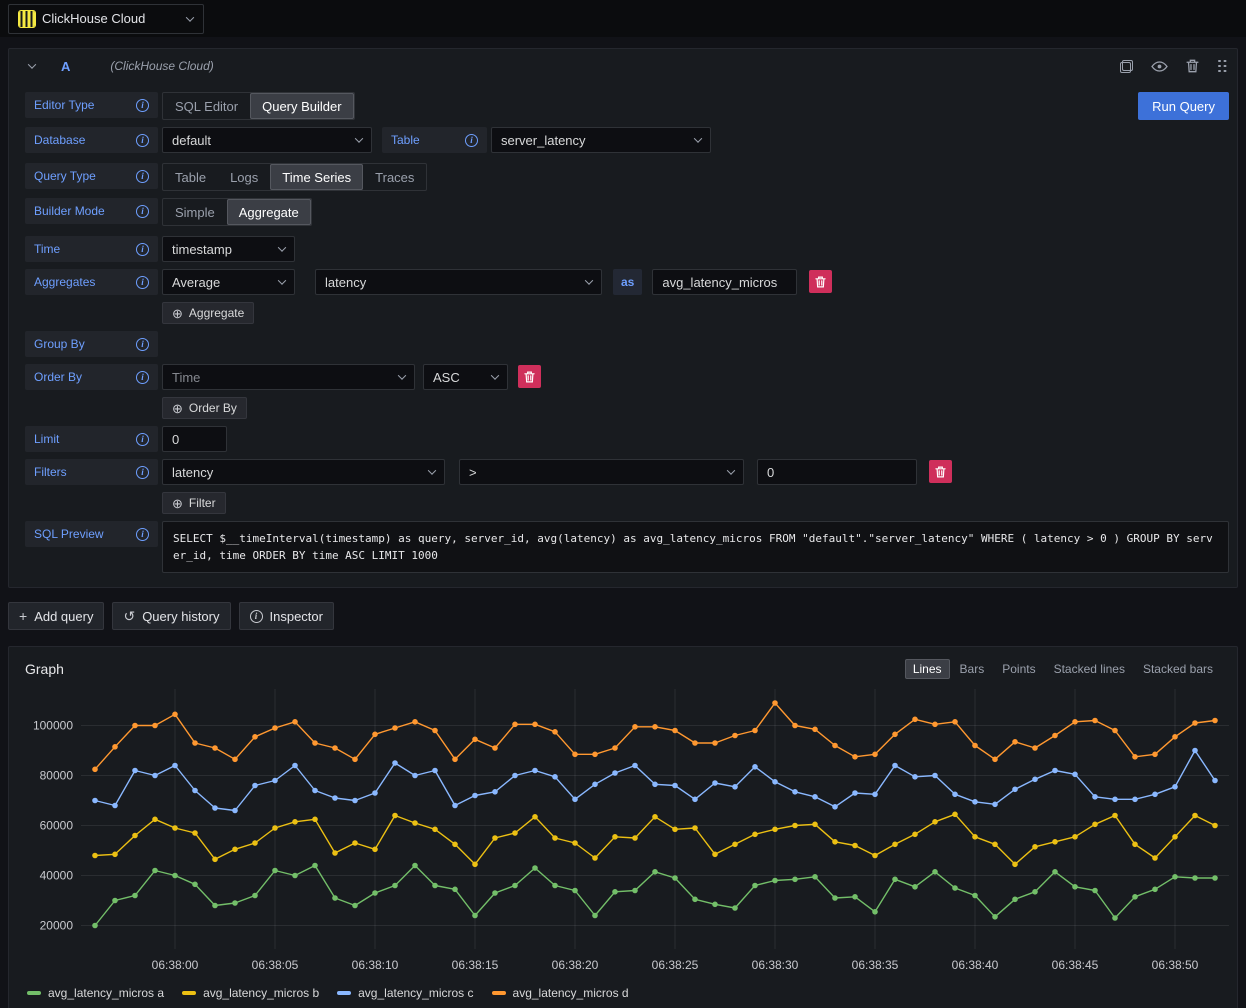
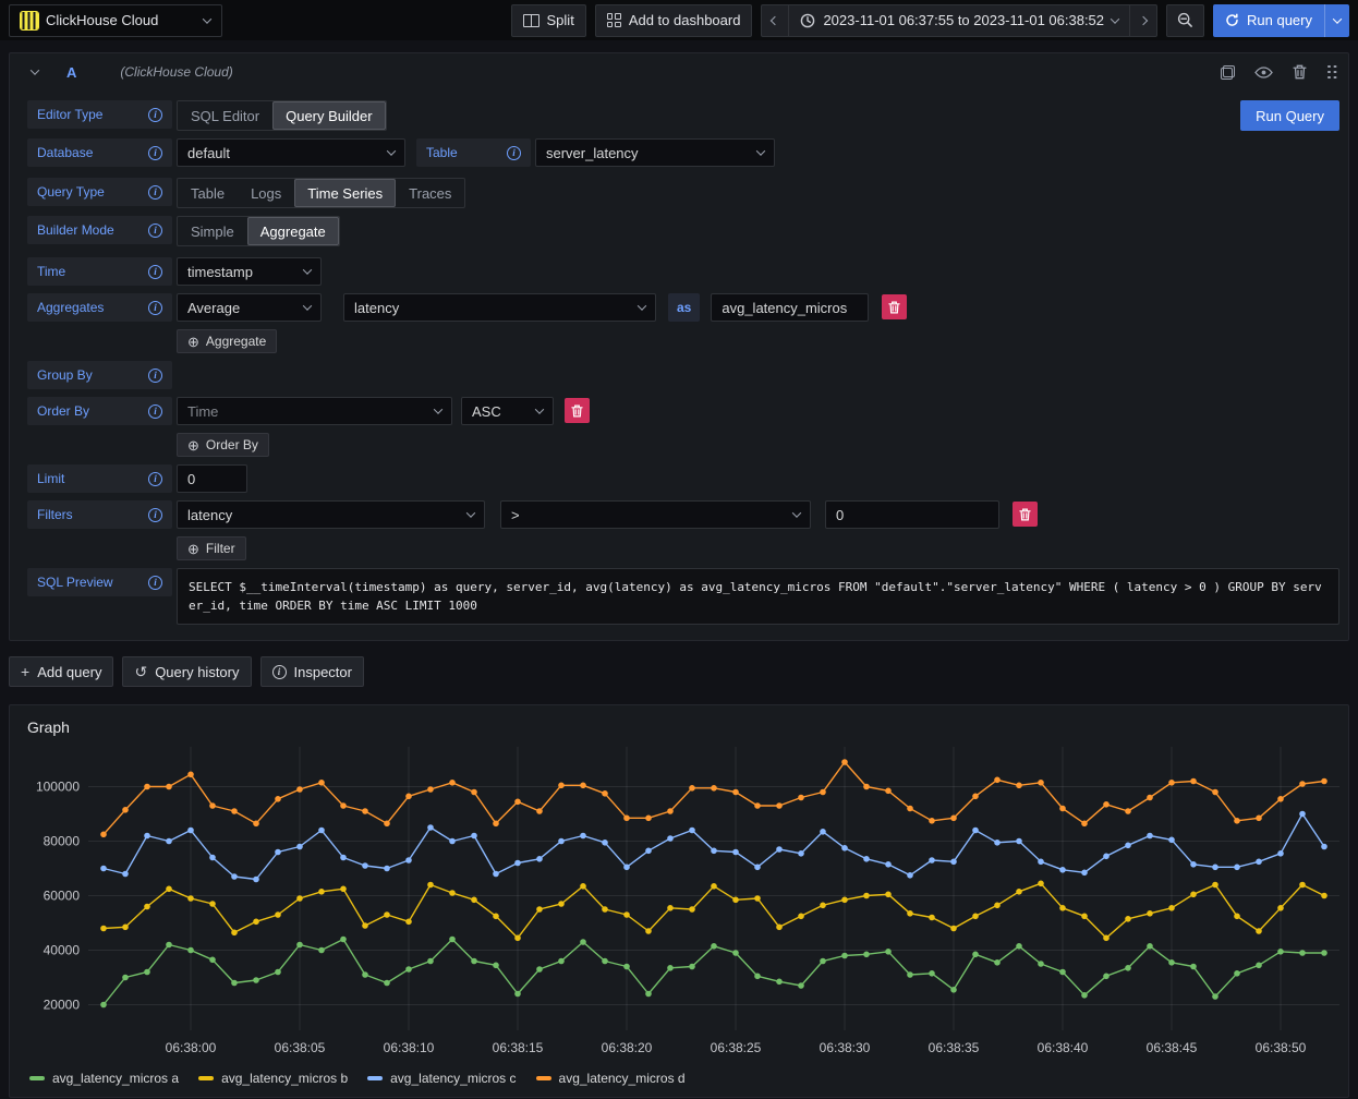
  ClickHouse Cloud
+ Split
+ Add to dashboard
+ 2023-11-01 06:37:55 to 2023-11-01 06:38:52
+ Run query
  A
  (ClickHouse Cloud)
  Run Query
  Editor Type
  i
  SQL Editor
  Query Builder
  Database
  i
  default
  Table
  i
  server_latency
  Query Type
  i
  Table
  Logs
  Time Series
  Traces
  Builder Mode
  i
  Simple
  Aggregate
  Time
  i
  timestamp
  Aggregates
  i
  Average
  latency
  as
  avg_latency_micros
  ⊕
  Aggregate
  Group By
  i
  Order By
  i
  Time
  ASC
  ⊕
  Order By
  Limit
  i
  0
  Filters
  i
  latency
  >
  0
  ⊕
  Filter
  SQL Preview
  i
  SELECT $__timeInterval(timestamp) as query, server_id, avg(latency) as avg_latency_micros FROM "default"."server_latency" WHERE ( latency > 0 ) GROUP BY server_id, time ORDER BY time ASC LIMIT 1000
  +
  Add query
  ↺
  Query history
  i
  Inspector
  Graph
- Lines
- Bars
- Points
- Stacked lines
- Stacked bars
  20000
  40000
  60000
  80000
  100000
  06:38:00
  06:38:05
  06:38:10
  06:38:15
  06:38:20
  06:38:25
  06:38:30
  06:38:35
  06:38:40
  06:38:45
  06:38:50
  avg_latency_micros a
  avg_latency_micros b
  avg_latency_micros c
  avg_latency_micros d
